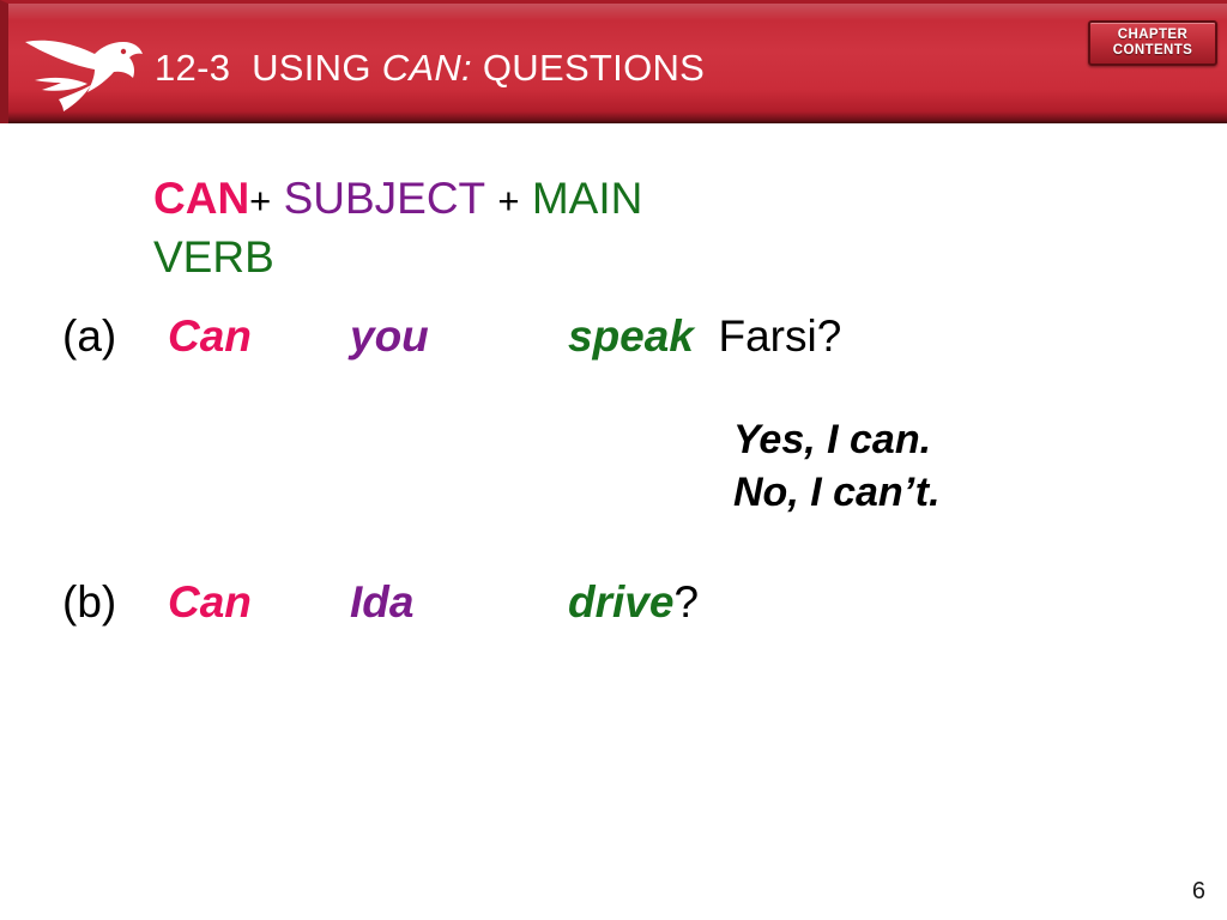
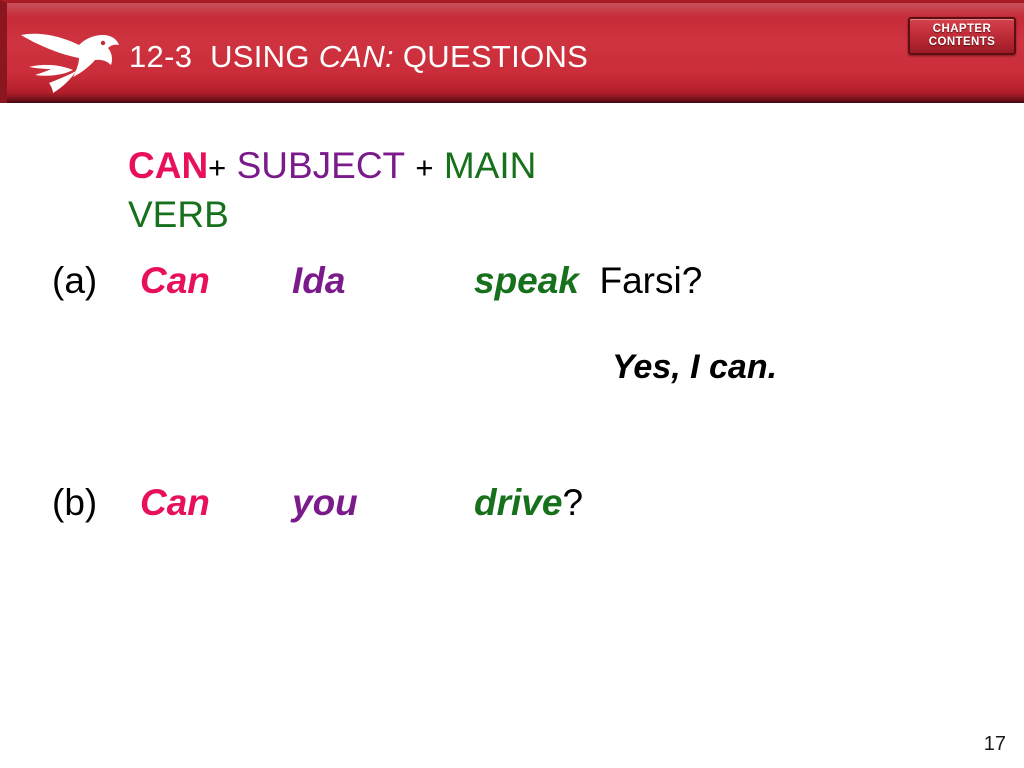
  12-3 USING CAN: QUESTIONS
  CHAPTER
  CONTENTS
  CAN+ SUBJECT + MAIN VERB
- (a) Can you speak Farsi?
+ (a) Can Ida speak Farsi?
  Yes, I can.
- No, I can’t.
- (b) Can Ida drive?
+ (b) Can you drive?
- 6
+ 17
